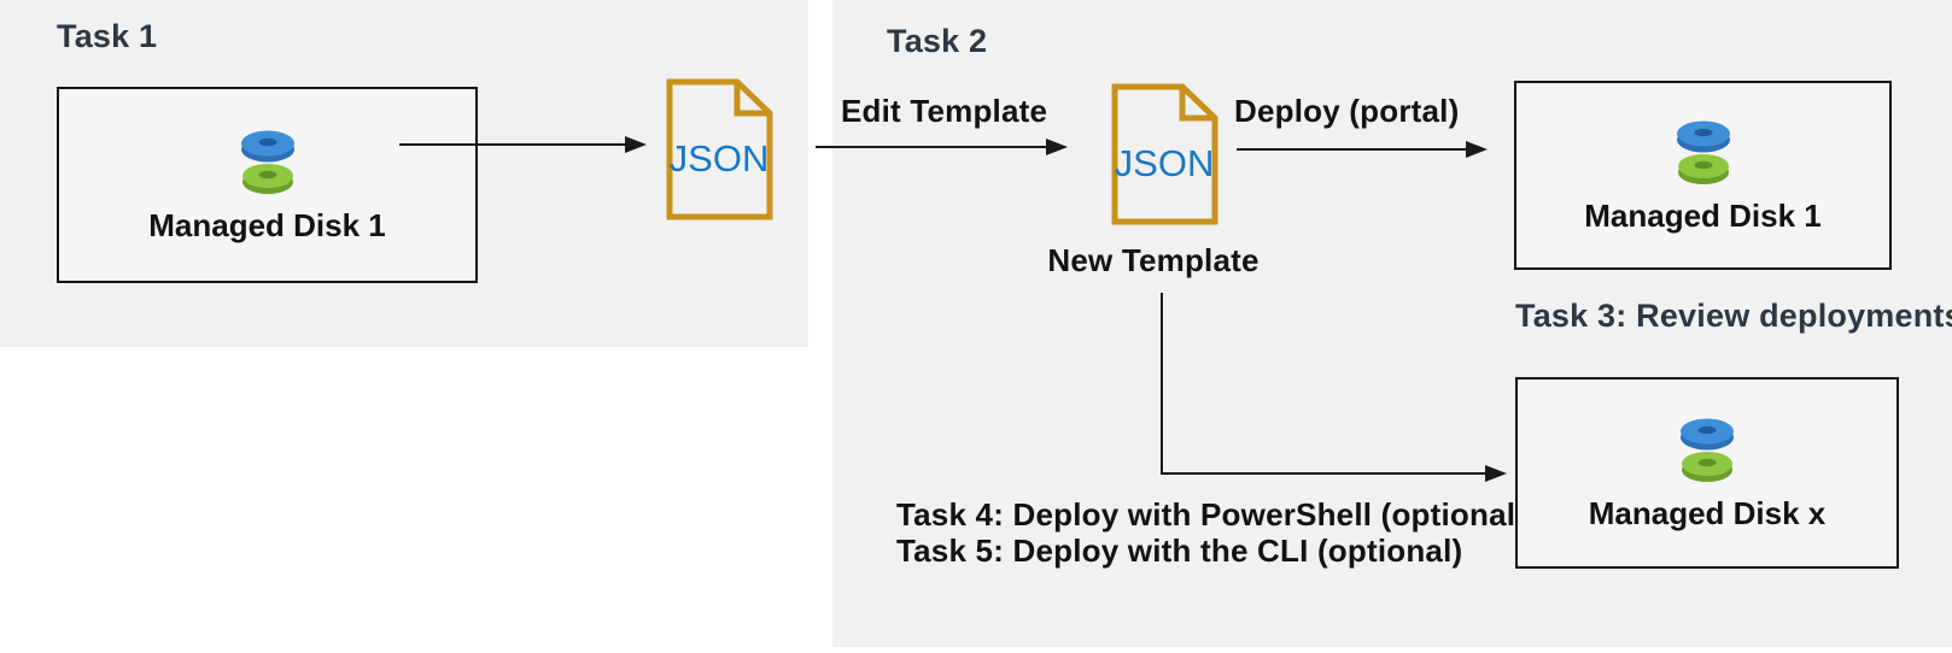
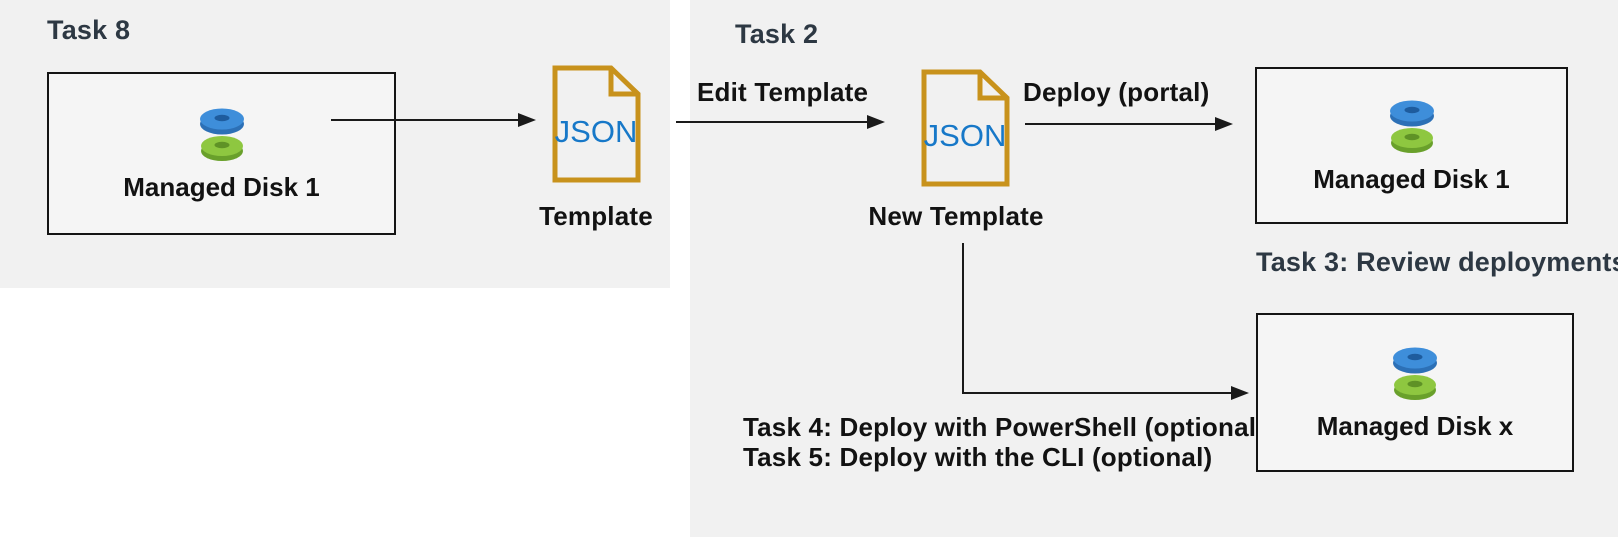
- Task 1
+ Task 8
  Task 2
  Task 3: Review deployment
  Task 4: Deploy with PowerShell (optional
  Task 5: Deploy with the CLI (optional)
  Managed Disk 1
  JSON
+ Template
  Edit Template
  JSON
  New Template
  Deploy (portal)
  Managed Disk 1
  Managed Disk x
